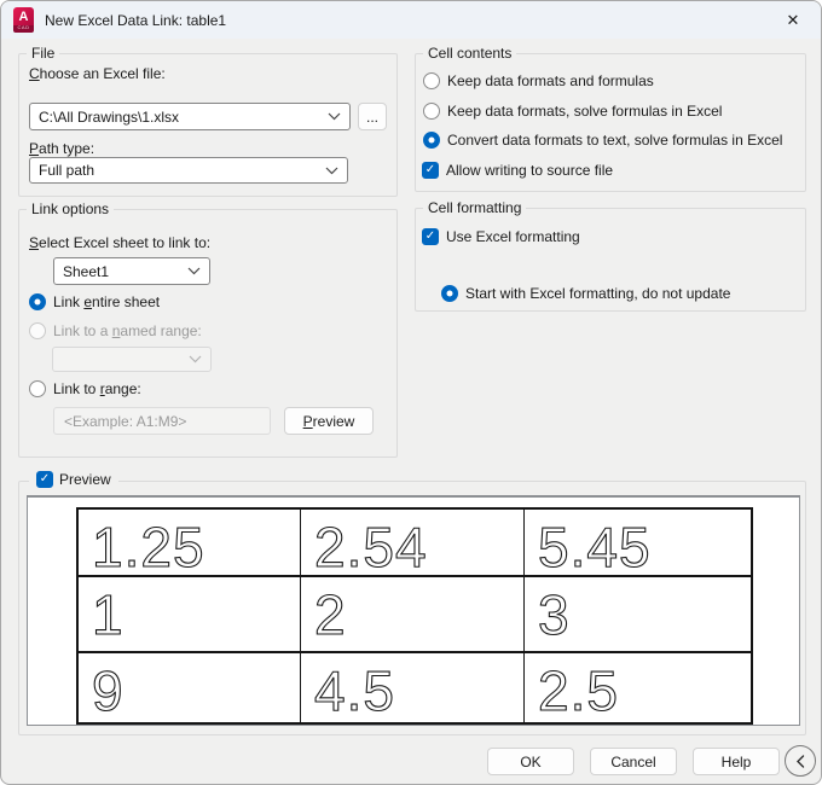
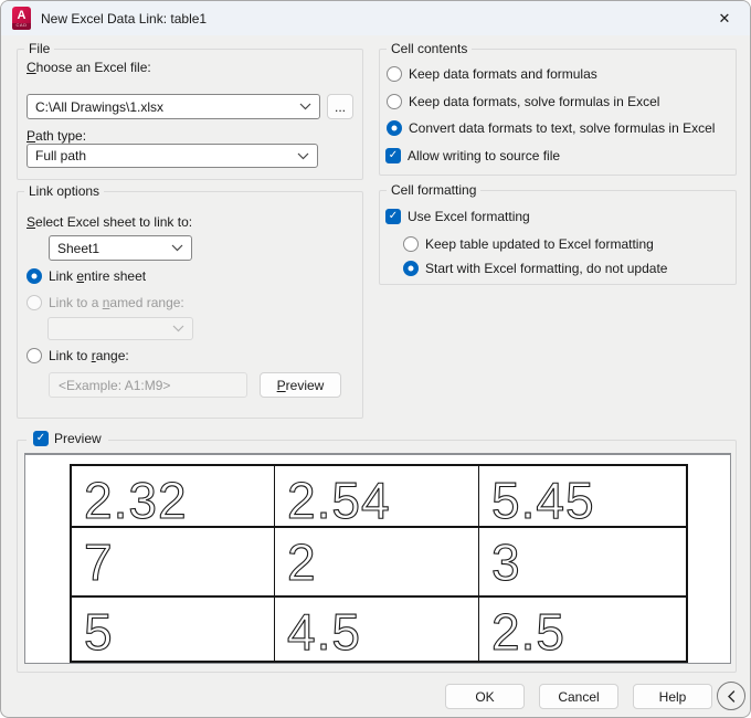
  A
  New Excel Data Link: table1
  ✕
  File
  Choose an Excel file:
  C:\All Drawings\1.xlsx
  ...
  Path type:
  Full path
  Link options
  Select Excel sheet to link to:
  Sheet1
  Link entire sheet
  Link to a named range:
  Link to range:
  <Example: A1:M9>
  Preview
  Cell contents
  Keep data formats and formulas
  Keep data formats, solve formulas in Excel
  Convert data formats to text, solve formulas in Excel
  ✓
  Allow writing to source file
  Cell formatting
  ✓
  Use Excel formatting
+ Keep table updated to Excel formatting
  Start with Excel formatting, do not update
  ✓
  Preview
- 1.25
+ 2.32
  2.54
  5.45
- 1
+ 7
  2
  3
- 9
+ 5
  4.5
  2.5
  OK
  Cancel
  Help
